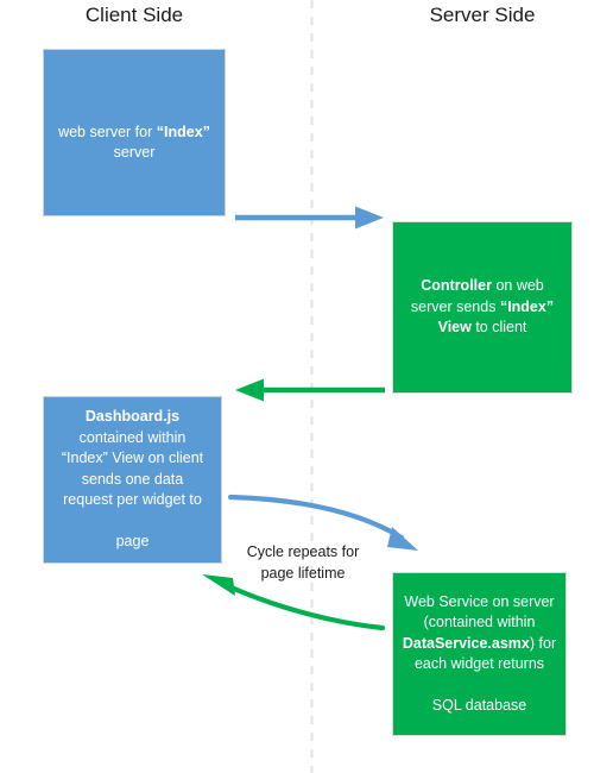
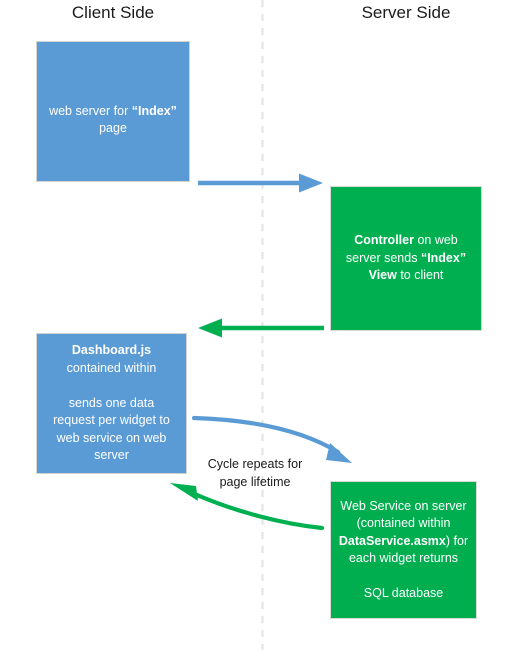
  Client Side
  Server Side
  web server for “Index”
- server
+ page
  Controller on web
  server sends “Index”
  View to client
  Dashboard.js
  contained within
- “Index” View on client
  sends one data
  request per widget to
+ web service on web
- page
+ server
  Web Service on server
  (contained within
  DataService.asmx) for
  each widget returns
  SQL database
  Cycle repeats for
  page lifetime
